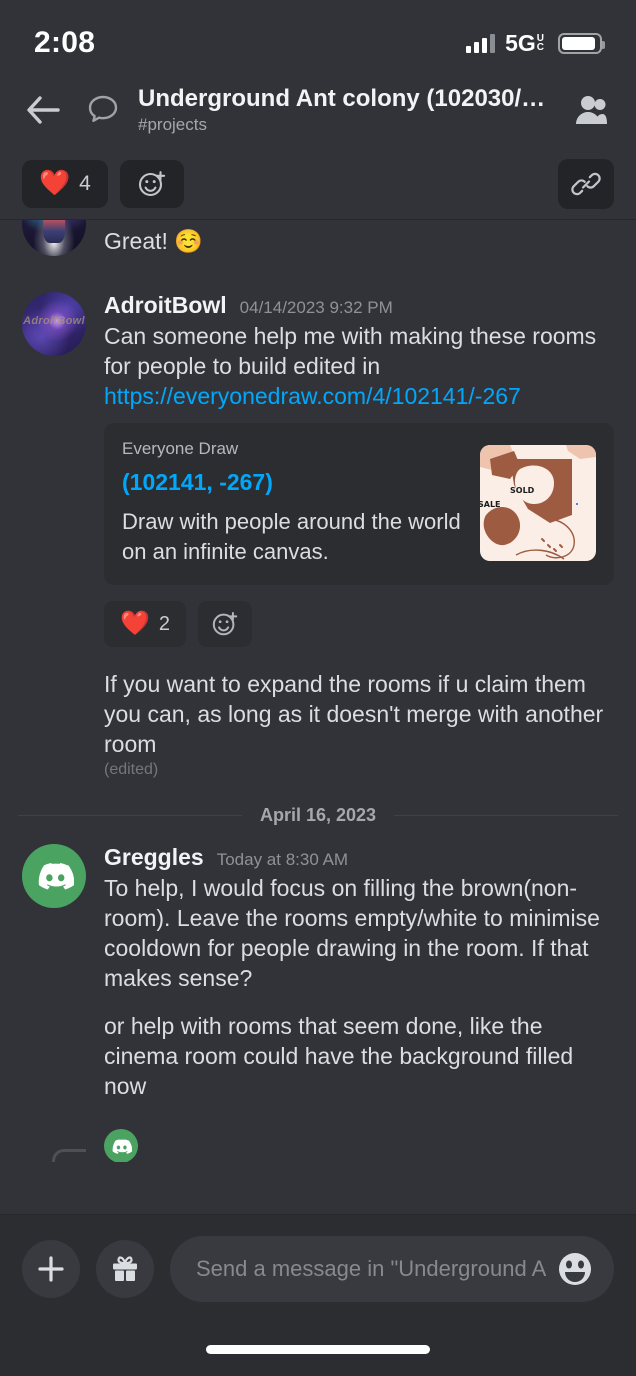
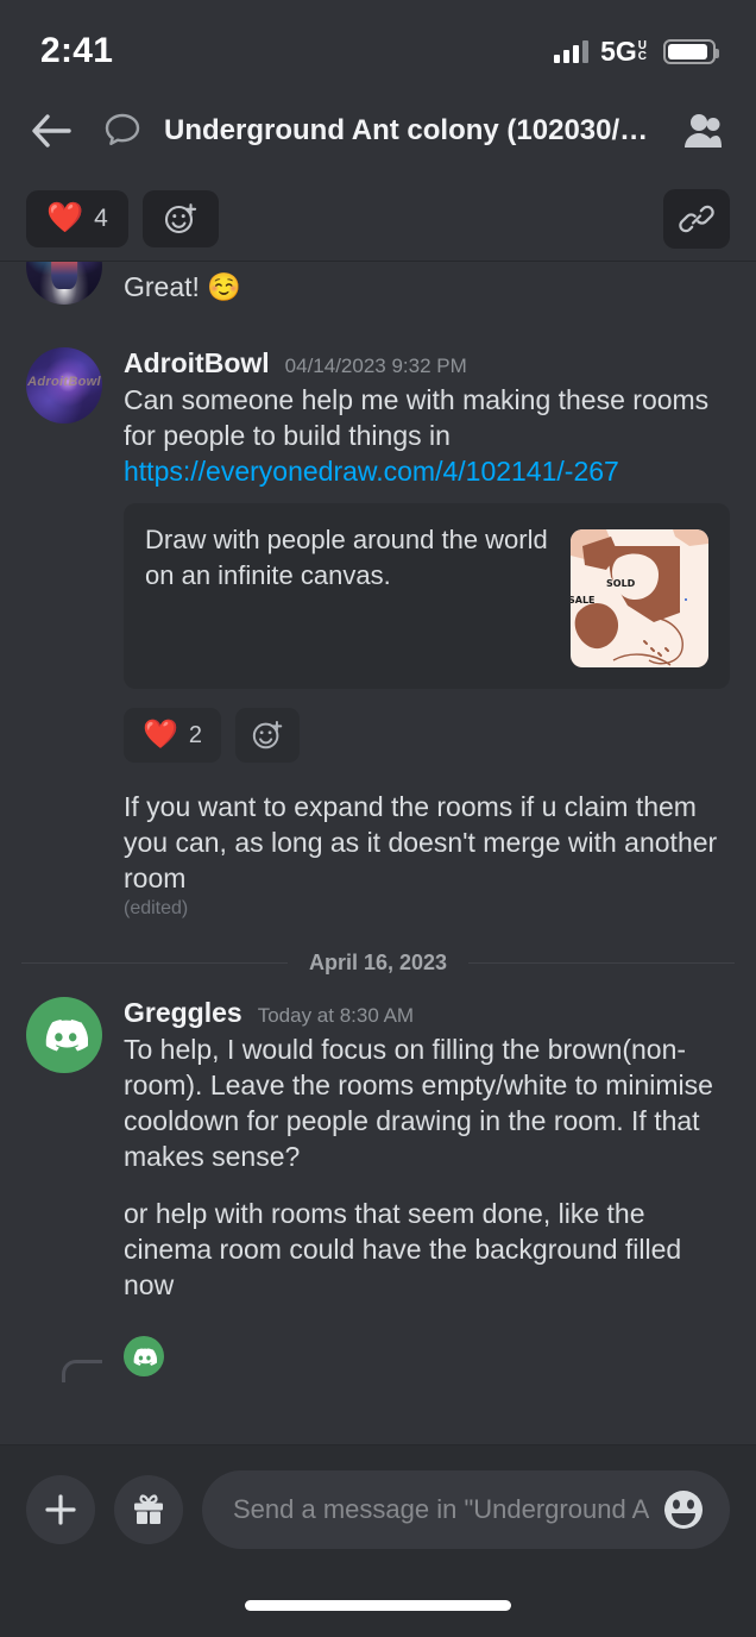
- 2:08
+ 2:41
  5G
  U
  C
- Underground Ant colony (102030/40)
+ Underground Ant colony (102030/20)
- #projects
  ❤️
  4
  Great! ☺️
  AdroitBowl
  AdroitBowl
  04/14/2023 9:32 PM
- Can someone help me with making these rooms for people to build edited in https://everyonedraw.com/4/102141/-267
+ Can someone help me with making these rooms for people to build things in https://everyonedraw.com/4/102141/-267
- Everyone Draw
- (102141, -267)
  Draw with people around the world on an infinite canvas.
  SOLD
  SALE
  ❤️
  2
  If you want to expand the rooms if u claim them you can, as long as it doesn't merge with another room
  (edited)
  April 16, 2023
  Greggles
  Today at 8:30 AM
  To help, I would focus on filling the brown(non-room). Leave the rooms empty/white to minimise cooldown for people drawing in the room. If that makes sense?
  or help with rooms that seem done, like the cinema room could have the background filled now
  Send a message in "Underground A
